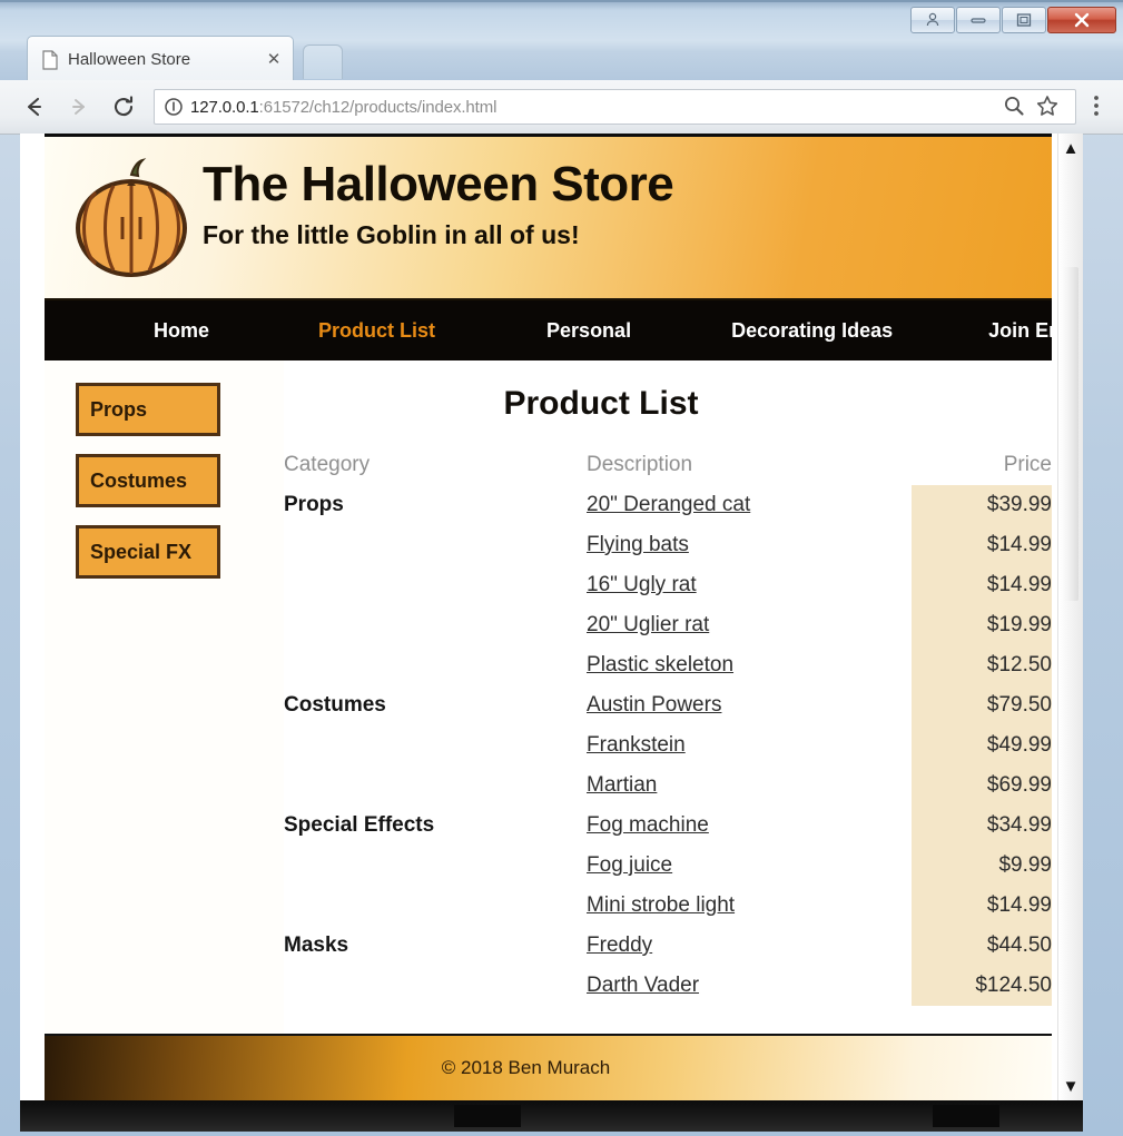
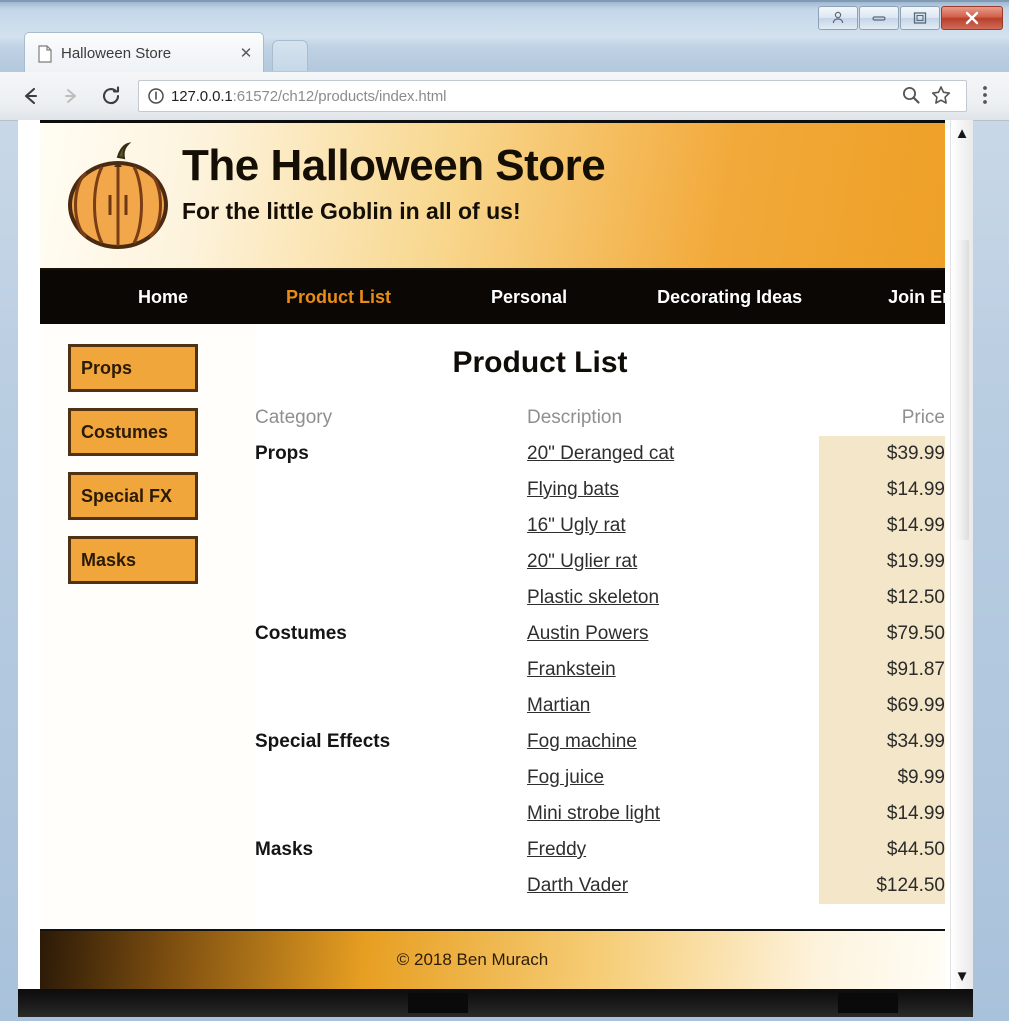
  Halloween Store
  ✕
  127.0.0.1:61572/ch12/products/index.html
  The Halloween Store
  For the little Goblin in all of us!
  Home
  Product List
  Personal
  Decorating Ideas
  Props
  Costumes
  Special FX
+ Masks
  Product List
  Category	Description	Price
  Props	20" Deranged cat	$39.99
  	Flying bats	$14.99
  	16" Ugly rat	$14.99
  	20" Uglier rat	$19.99
  	Plastic skeleton	$12.50
  Costumes	Austin Powers	$79.50
- 	Frankstein	$49.99
+ 	Frankstein	$91.87
  	Martian	$69.99
  Special Effects	Fog machine	$34.99
  	Fog juice	$9.99
  	Mini strobe light	$14.99
  Masks	Freddy	$44.50
  	Darth Vader	$124.50
  © 2018 Ben Murach
  ▲
  ▼
